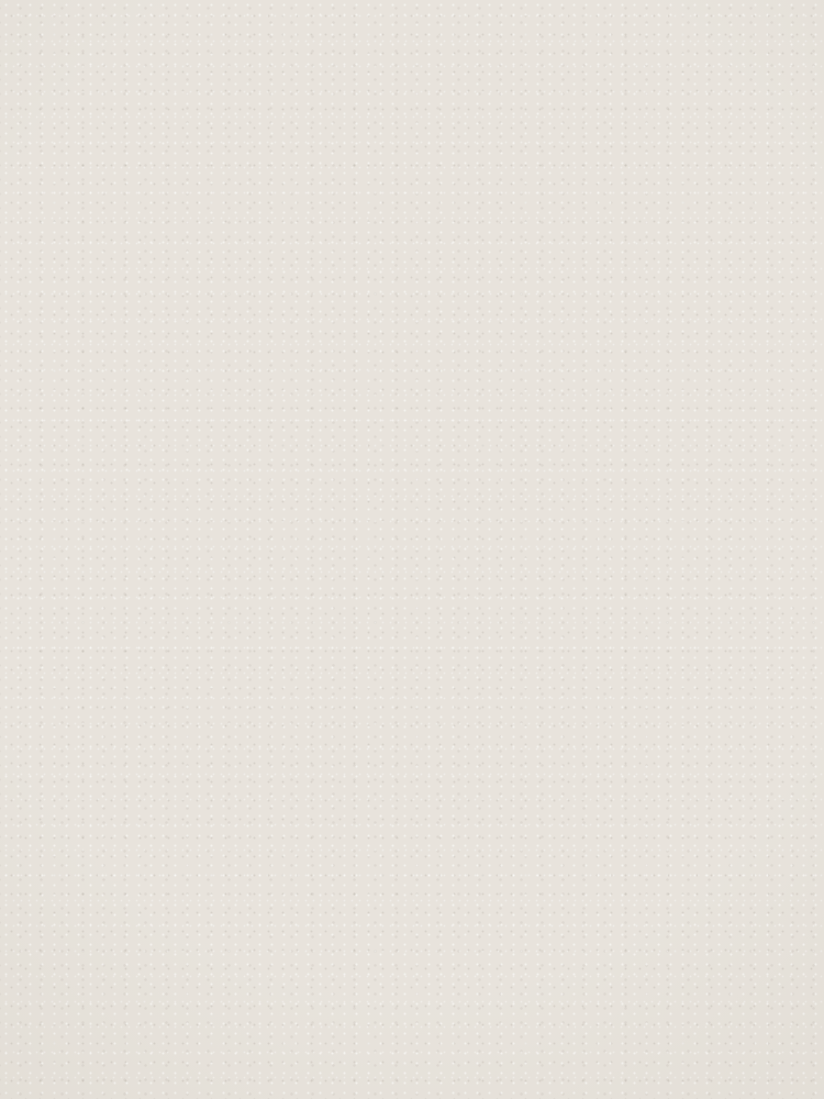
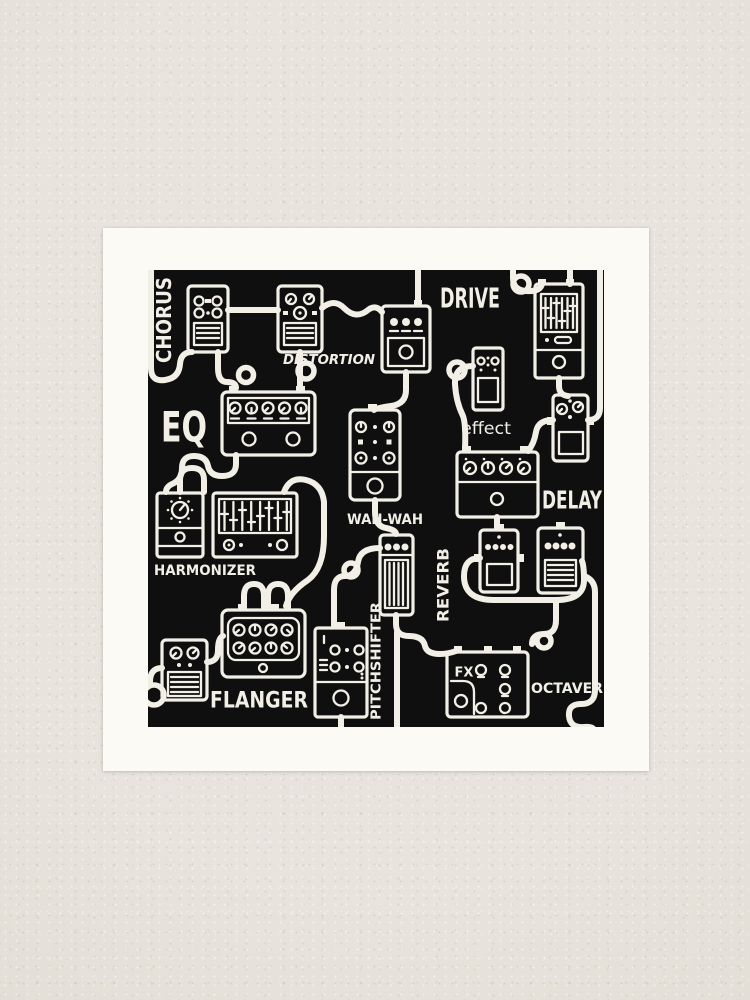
+ FX
+ DISTORTION
+ DRIVE
+ EQ
+ effect
+ DELAY
+ WAH-WAH
+ HARMONIZER
+ FLANGER
+ OCTAVER
